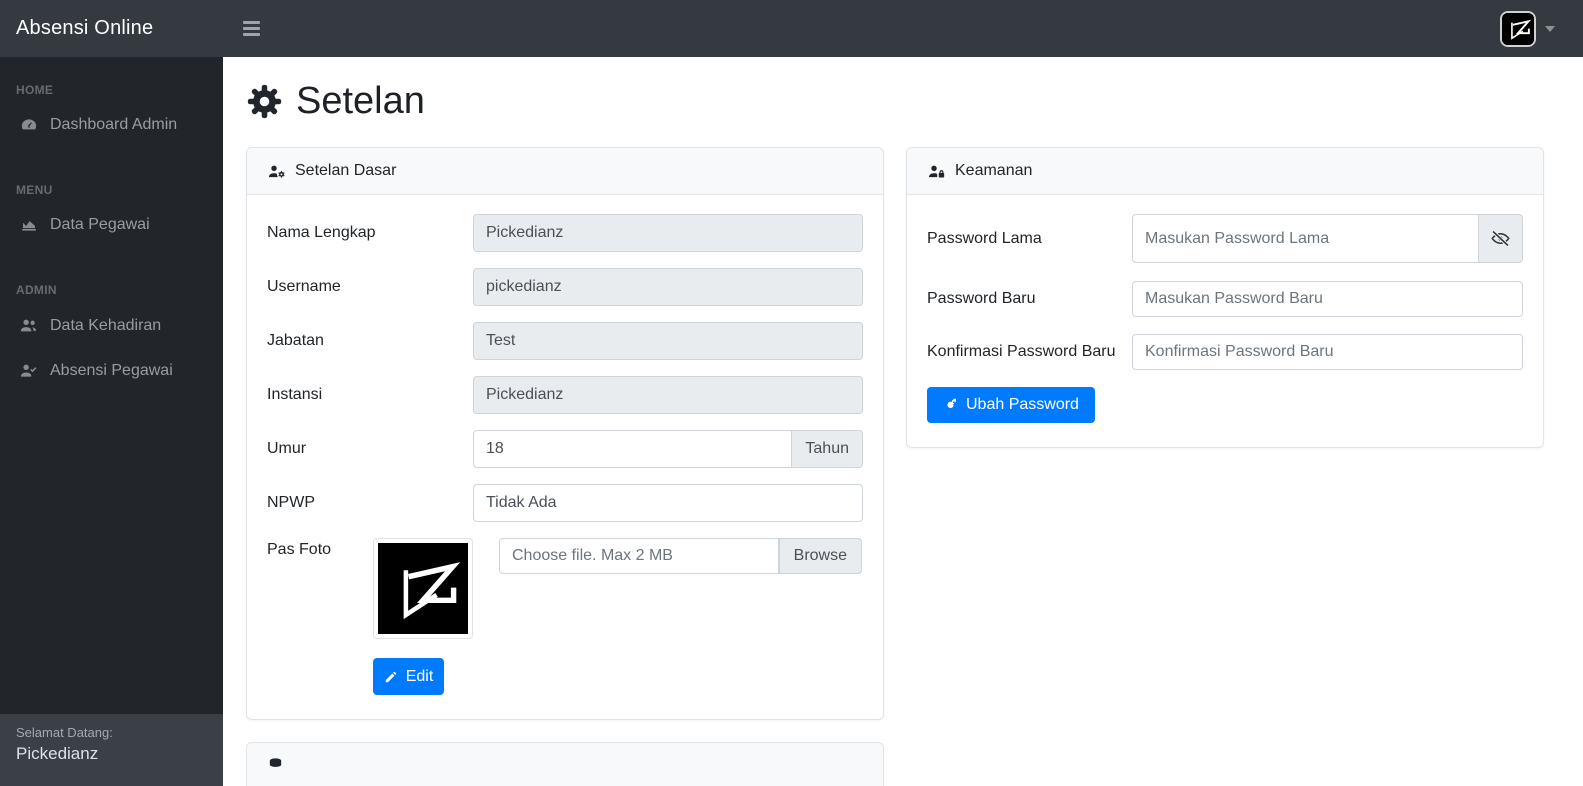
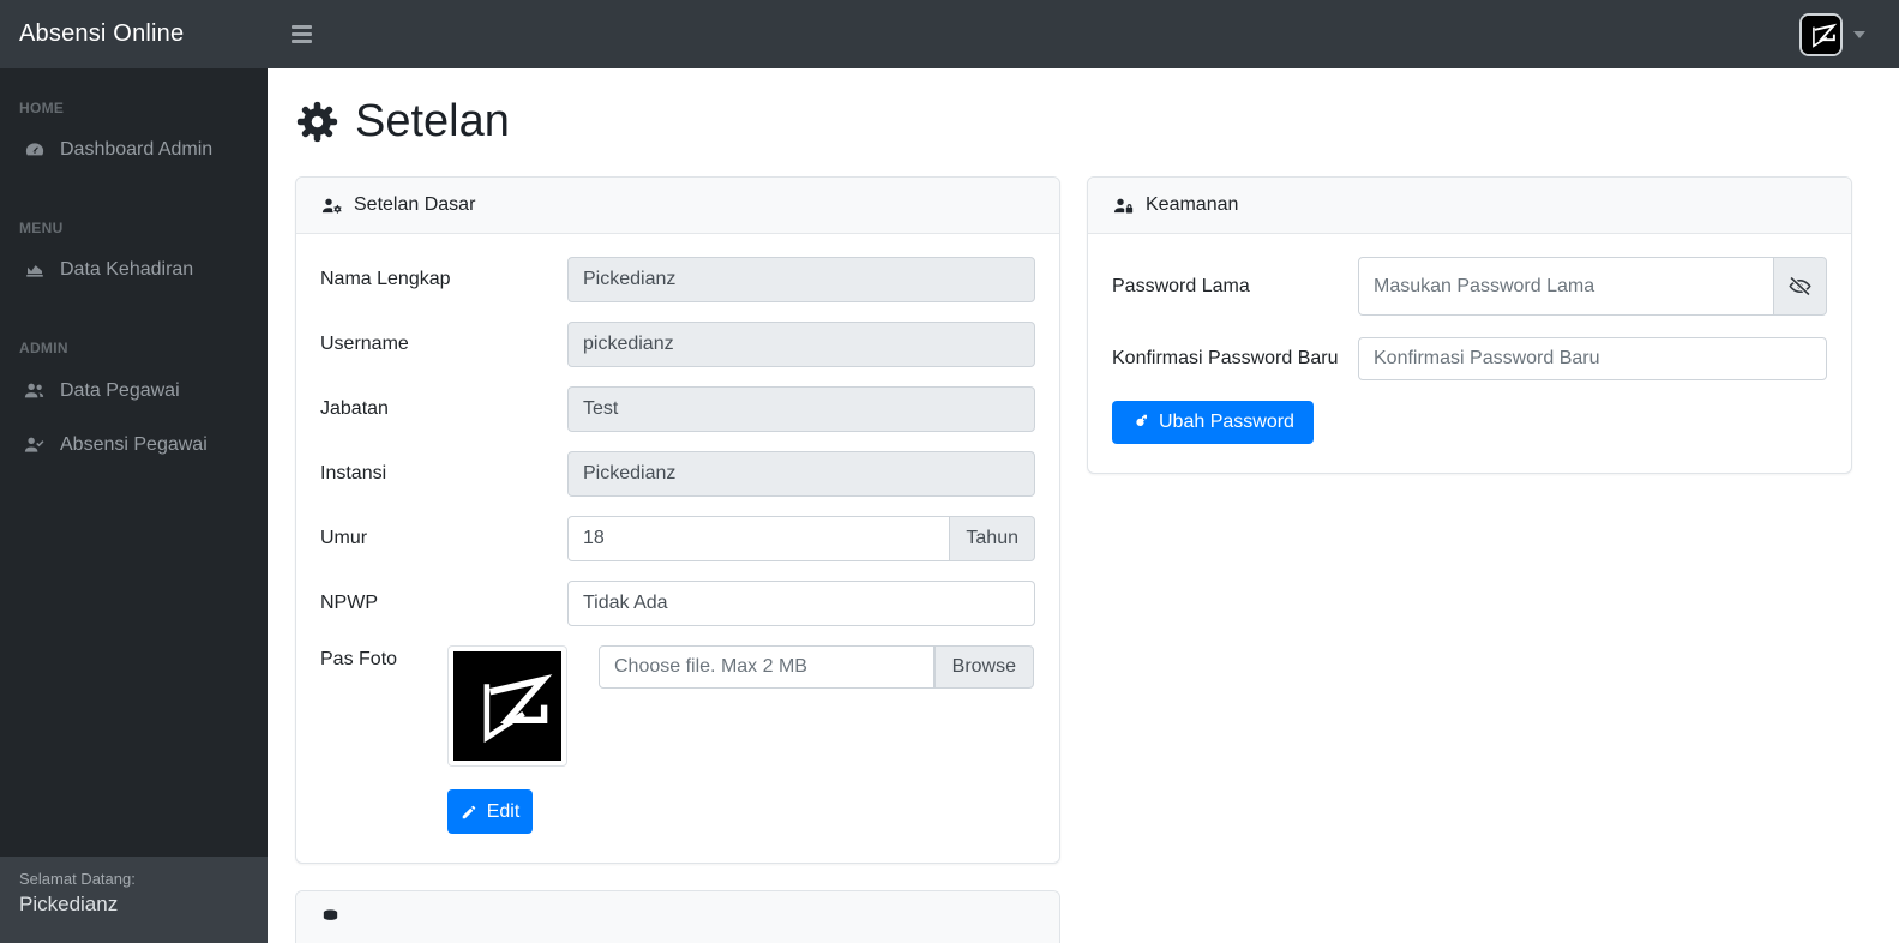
  Absensi Online
  HOME
  Dashboard Admin
  MENU
- Data Pegawai
+ Data Kehadiran
  ADMIN
- Data Kehadiran
+ Data Pegawai
  Absensi Pegawai
  Selamat Datang:
  Pickedianz
  Setelan
  Setelan Dasar
  Nama Lengkap
  Pickedianz
  Username
  pickedianz
  Jabatan
  Test
  Instansi
  Pickedianz
  Umur
  18
  Tahun
  NPWP
  Tidak Ada
  Pas Foto
  Edit
  Choose file. Max 2 MB
  Browse
  Keamanan
  Password Lama
  Masukan Password Lama
- Password Baru
- Masukan Password Baru
  Konfirmasi Password Baru
  Konfirmasi Password Baru
  Ubah Password
